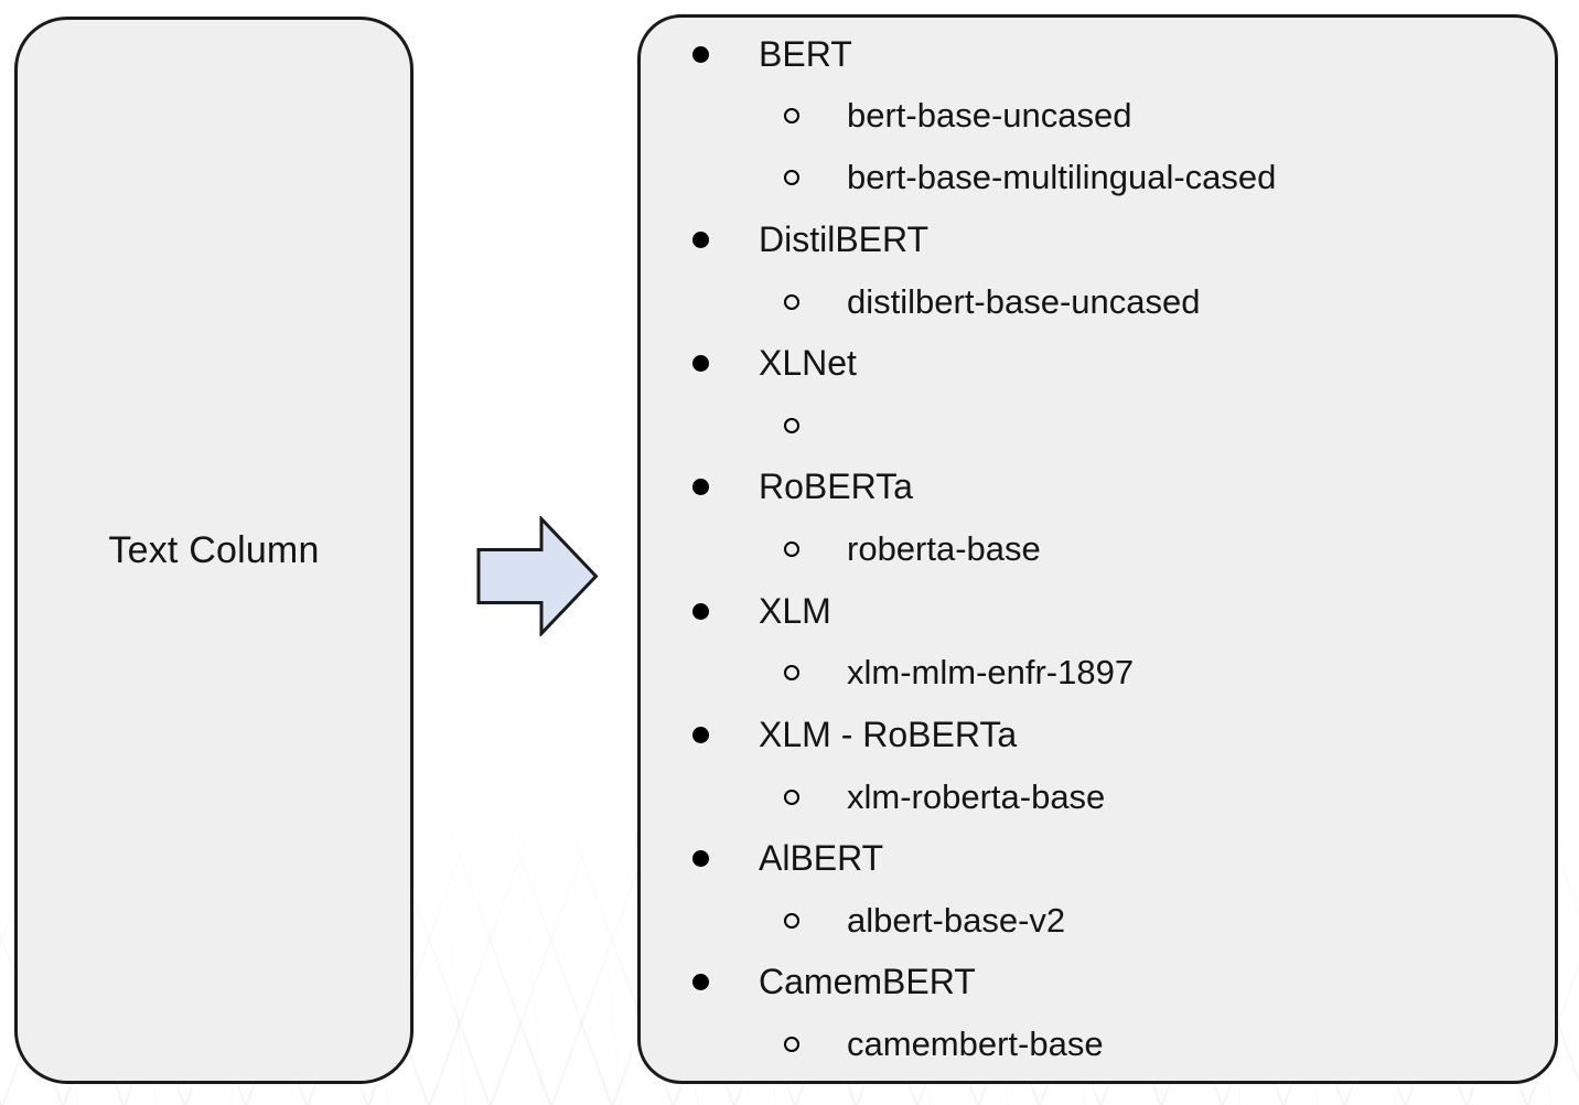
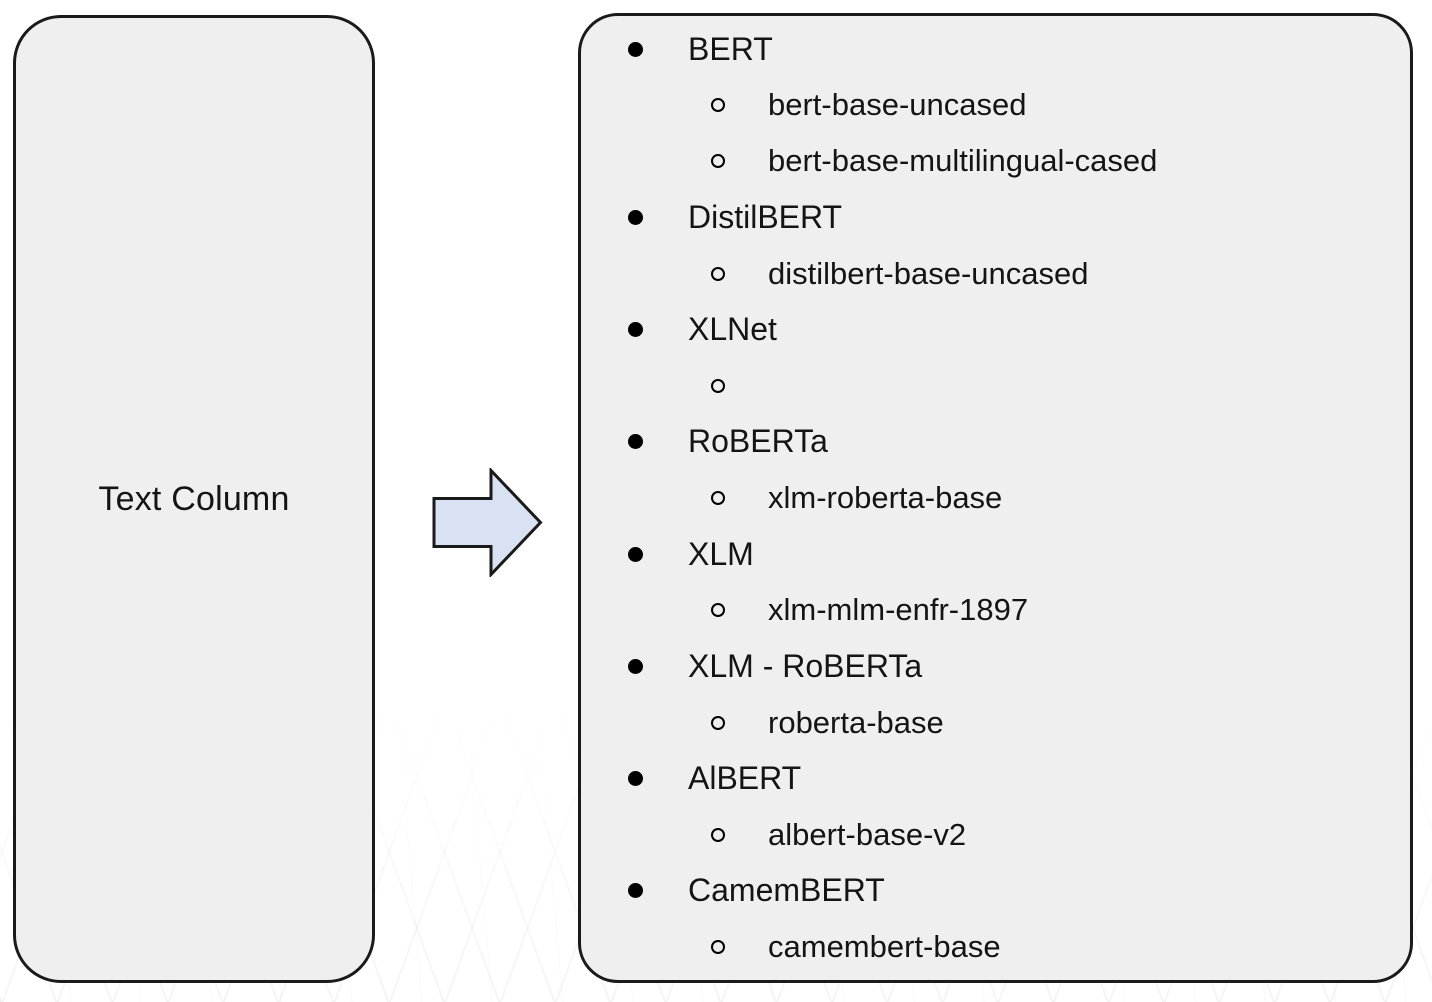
  Text Column
  BERT
  bert-base-uncased
  bert-base-multilingual-cased
  DistilBERT
  distilbert-base-uncased
  XLNet
  RoBERTa
- roberta-base
+ xlm-roberta-base
  XLM
  xlm-mlm-enfr-1897
  XLM - RoBERTa
- xlm-roberta-base
+ roberta-base
  AlBERT
  albert-base-v2
  CamemBERT
  camembert-base
